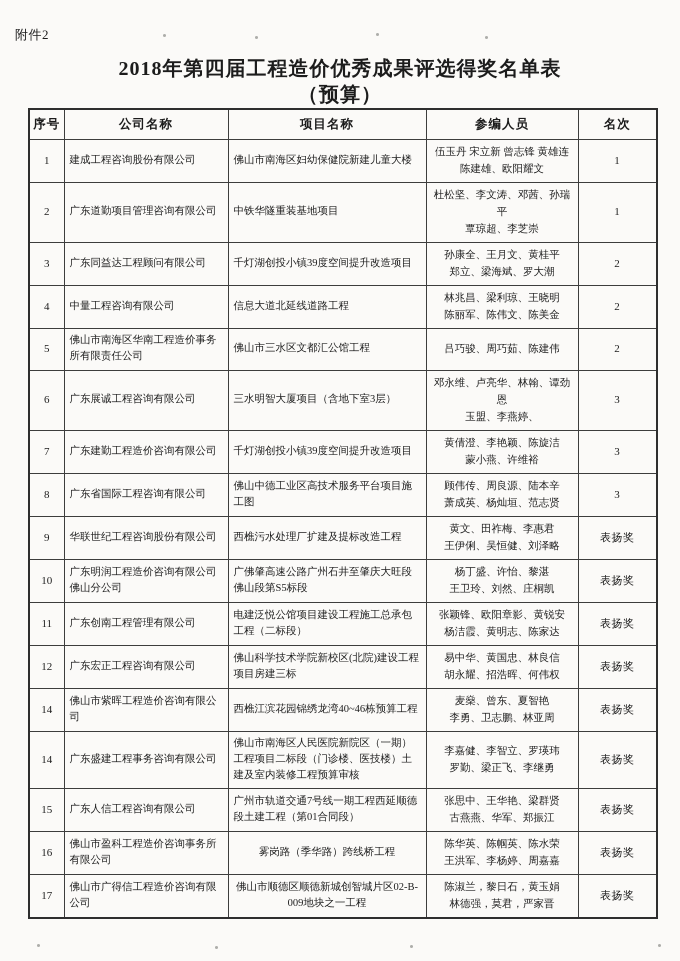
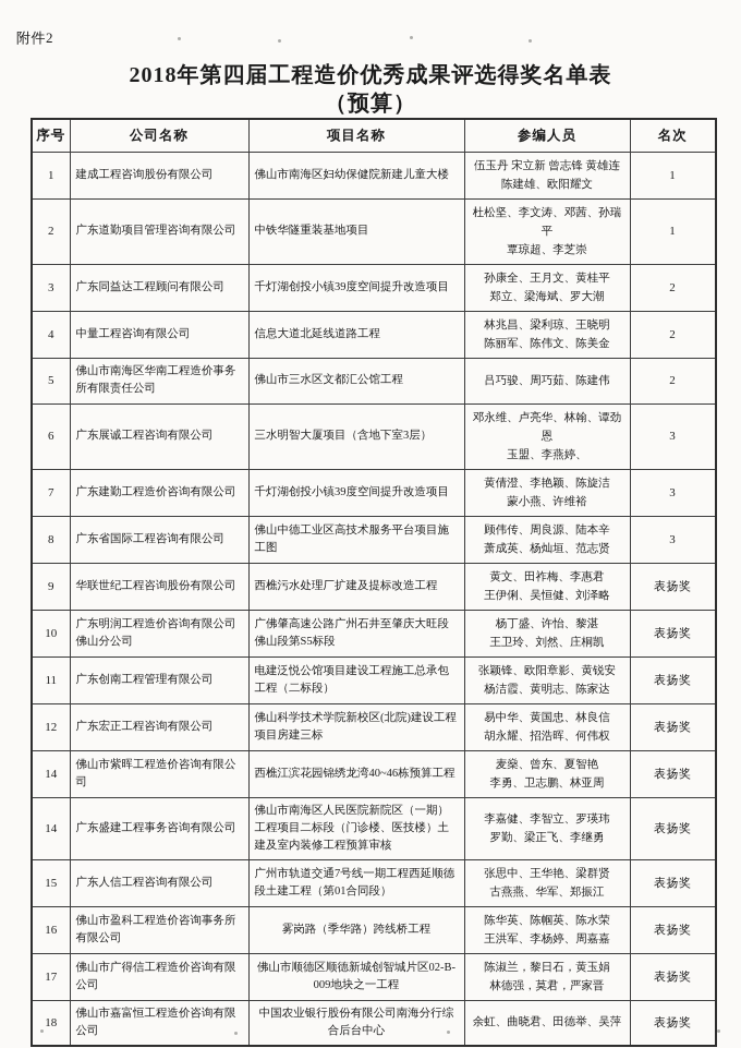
  附件2
  2018年第四届工程造价优秀成果评选得奖名单表
  （预算）
  序号	公司名称	项目名称	参编人员	名次
  1	建成工程咨询股份有限公司	佛山市南海区妇幼保健院新建儿童大楼	伍玉丹 宋立新 曾志锋 黄雄连陈建雄、欧阳耀文	1
  2	广东道勤项目管理咨询有限公司	中铁华隧重装基地项目	杜松坚、李文涛、邓茜、孙瑞平覃琼超、李芝崇	1
  3	广东同益达工程顾问有限公司	千灯湖创投小镇39度空间提升改造项目	孙康全、王月文、黄桂平郑立、梁海斌、罗大潮	2
  4	中量工程咨询有限公司	信息大道北延线道路工程	林兆昌、梁利琼、王晓明陈丽军、陈伟文、陈美金	2
  5	佛山市南海区华南工程造价事务所有限责任公司	佛山市三水区文都汇公馆工程	吕巧骏、周巧茹、陈建伟	2
  6	广东展诚工程咨询有限公司	三水明智大厦项目（含地下室3层）	邓永维、卢亮华、林翰、谭劲恩玉盟、李燕婷、	3
  7	广东建勤工程造价咨询有限公司	千灯湖创投小镇39度空间提升改造项目	黄倩澄、李艳颖、陈旋洁蒙小燕、许维裕	3
  8	广东省国际工程咨询有限公司	佛山中德工业区高技术服务平台项目施工图	顾伟传、周良源、陆本辛萧成英、杨灿垣、范志贤	3
  9	华联世纪工程咨询股份有限公司	西樵污水处理厂扩建及提标改造工程	黄文、田祚梅、李惠君王伊俐、吴恒健、刘泽略	表扬奖
  10	广东明润工程造价咨询有限公司佛山分公司	广佛肇高速公路广州石井至肇庆大旺段佛山段第S5标段	杨丁盛、许怡、黎湛王卫玲、刘然、庄桐凯	表扬奖
  11	广东创南工程管理有限公司	电建泛悦公馆项目建设工程施工总承包工程（二标段）	张颖锋、欧阳章影、黄锐安杨洁霞、黄明志、陈家达	表扬奖
  12	广东宏正工程咨询有限公司	佛山科学技术学院新校区(北院)建设工程项目房建三标	易中华、黄国忠、林良信胡永耀、招浩晖、何伟权	表扬奖
  14	佛山市紫晖工程造价咨询有限公司	西樵江滨花园锦绣龙湾40~46栋预算工程	麦燊、曾东、夏智艳李勇、卫志鹏、林亚周	表扬奖
  14	广东盛建工程事务咨询有限公司	佛山市南海区人民医院新院区（一期）工程项目二标段（门诊楼、医技楼）土建及室内装修工程预算审核	李嘉健、李智立、罗瑛玮罗勤、梁正飞、李继勇	表扬奖
  15	广东人信工程咨询有限公司	广州市轨道交通7号线一期工程西延顺德段土建工程（第01合同段）	张思中、王华艳、梁群贤古燕燕、华军、郑振江	表扬奖
  16	佛山市盈科工程造价咨询事务所有限公司	雾岗路（季华路）跨线桥工程	陈华英、陈帼英、陈水荣王洪军、李杨婷、周嘉嘉	表扬奖
  17	佛山市广得信工程造价咨询有限公司	佛山市顺德区顺德新城创智城片区02-B-009地块之一工程	陈淑兰，黎日石，黄玉娟林德强，莫君，严家晋	表扬奖
+ 18	佛山市嘉富恒工程造价咨询有限公司	中国农业银行股份有限公司南海分行综合后台中心	余虹、曲晓君、田德举、吴萍	表扬奖
